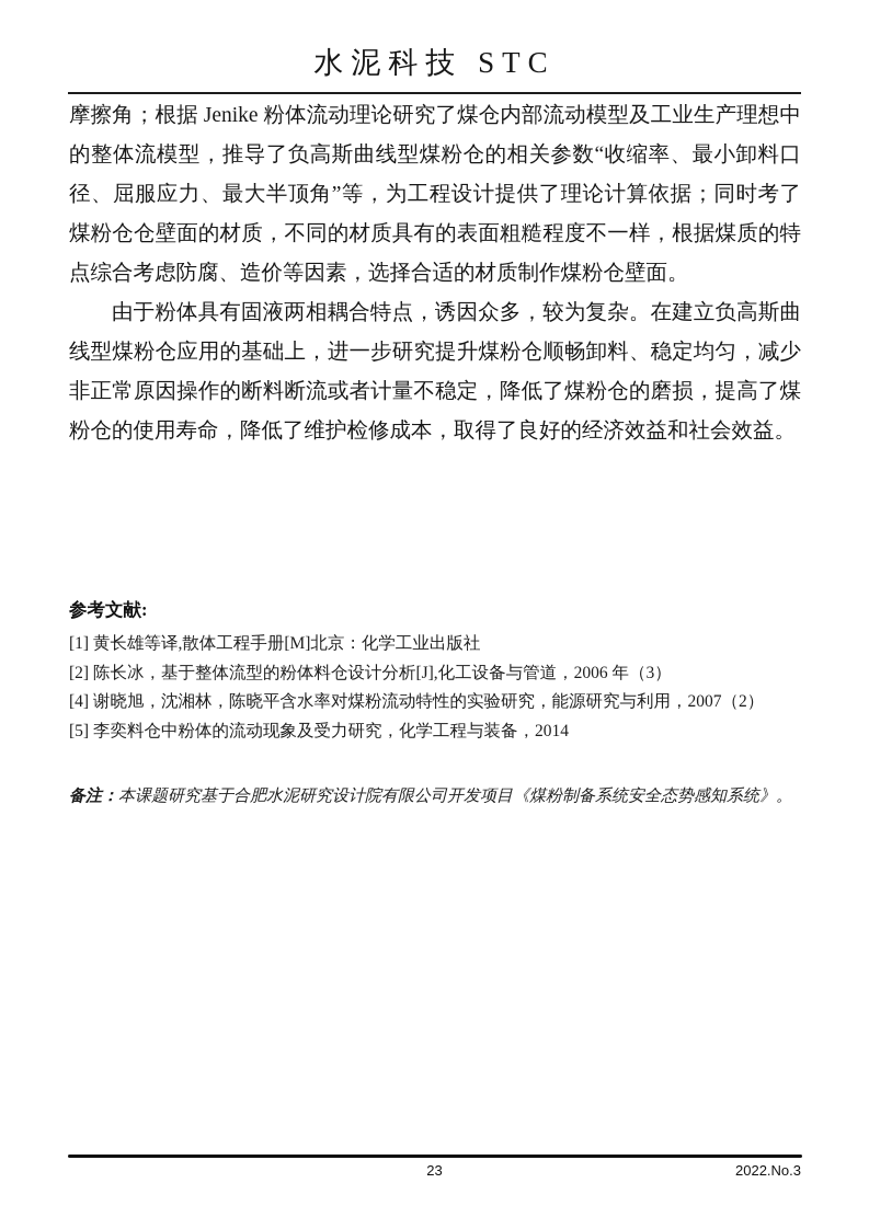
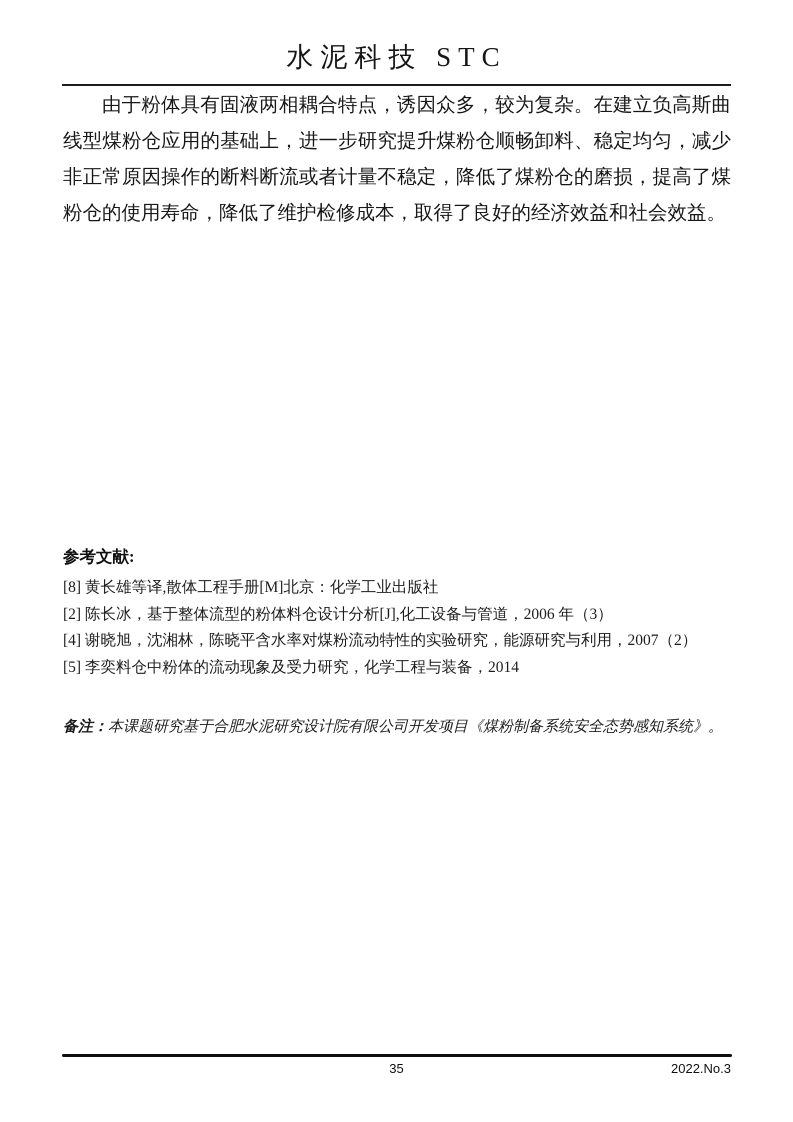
  水泥科技 STC
- 摩擦角；根据 Jenike 粉体流动理论研究了煤仓内部流动模型及工业生产理想中的整体流模型，推导了负高斯曲线型煤粉仓的相关参数“收缩率、最小卸料口径、屈服应力、最大半顶角”等，为工程设计提供了理论计算依据；同时考了煤粉仓仓壁面的材质，不同的材质具有的表面粗糙程度不一样，根据煤质的特点综合考虑防腐、造价等因素，选择合适的材质制作煤粉仓壁面。
  由于粉体具有固液两相耦合特点，诱因众多，较为复杂。在建立负高斯曲线型煤粉仓应用的基础上，进一步研究提升煤粉仓顺畅卸料、稳定均匀，减少非正常原因操作的断料断流或者计量不稳定，降低了煤粉仓的磨损，提高了煤粉仓的使用寿命，降低了维护检修成本，取得了良好的经济效益和社会效益。
  参考文献:
- [1] 黄长雄等译,散体工程手册[M]北京：化学工业出版社
+ [8] 黄长雄等译,散体工程手册[M]北京：化学工业出版社
  [2] 陈长冰，基于整体流型的粉体料仓设计分析[J],化工设备与管道，2006 年（3）
  [4] 谢晓旭，沈湘林，陈晓平含水率对煤粉流动特性的实验研究，能源研究与利用，2007（2）
  [5] 李奕料仓中粉体的流动现象及受力研究，化学工程与装备，2014
  备注：本课题研究基于合肥水泥研究设计院有限公司开发项目《煤粉制备系统安全态势感知系统》。
- 23
+ 35
  2022.No.3
